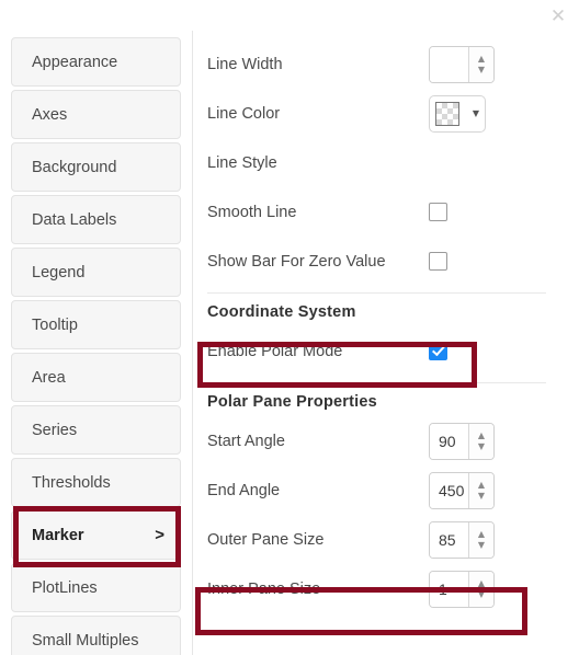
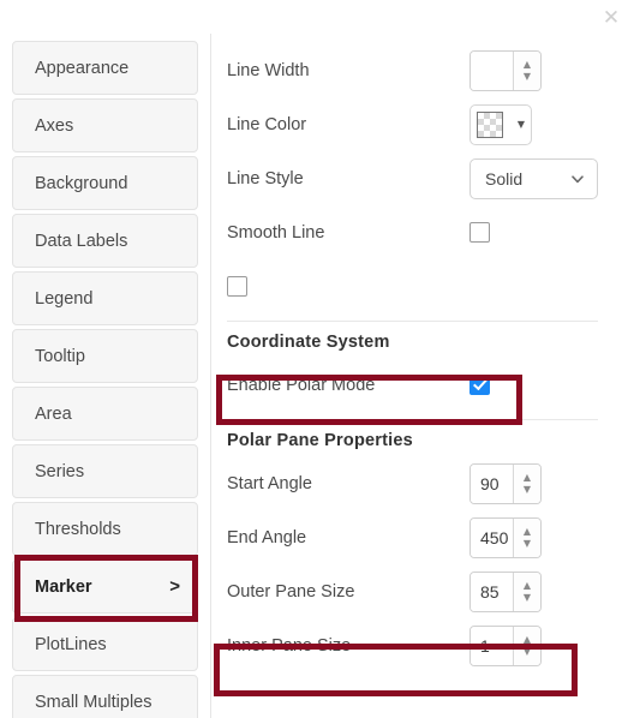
  Appearance
  Axes
  Background
  Data Labels
  Legend
  Tooltip
  Area
  Series
  Thresholds
  Marker
  >
  PlotLines
  Small Multiples
  Line Width
  ▲
  ▼
  Line Color
  ▼
  Line Style
+ Solid
  Smooth Line
- Show Bar For Zero Value
  Coordinate System
  Enable Polar Mode
  Polar Pane Properties
  Start Angle
  90
  ▲
  ▼
  End Angle
  450
  ▲
  ▼
  Outer Pane Size
  85
  ▲
  ▼
  Inner Pane Size
  1
  ▲
  ▼
  ✕
